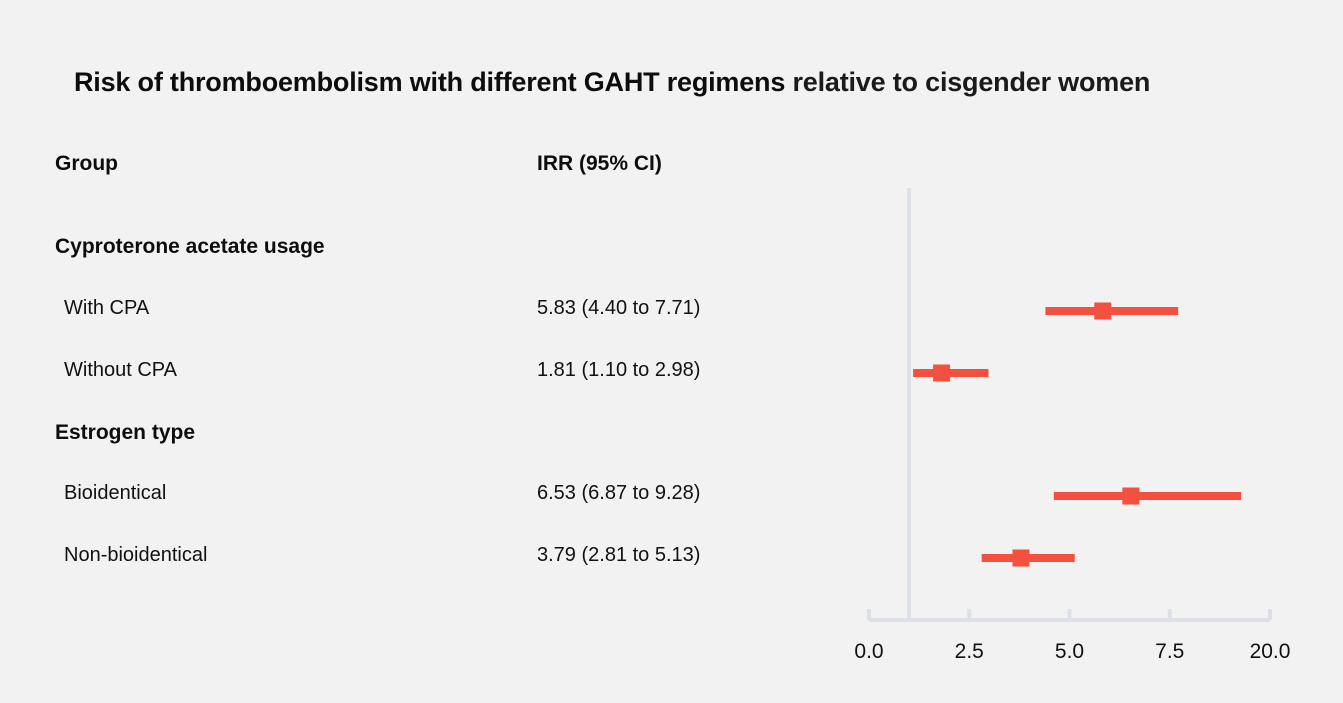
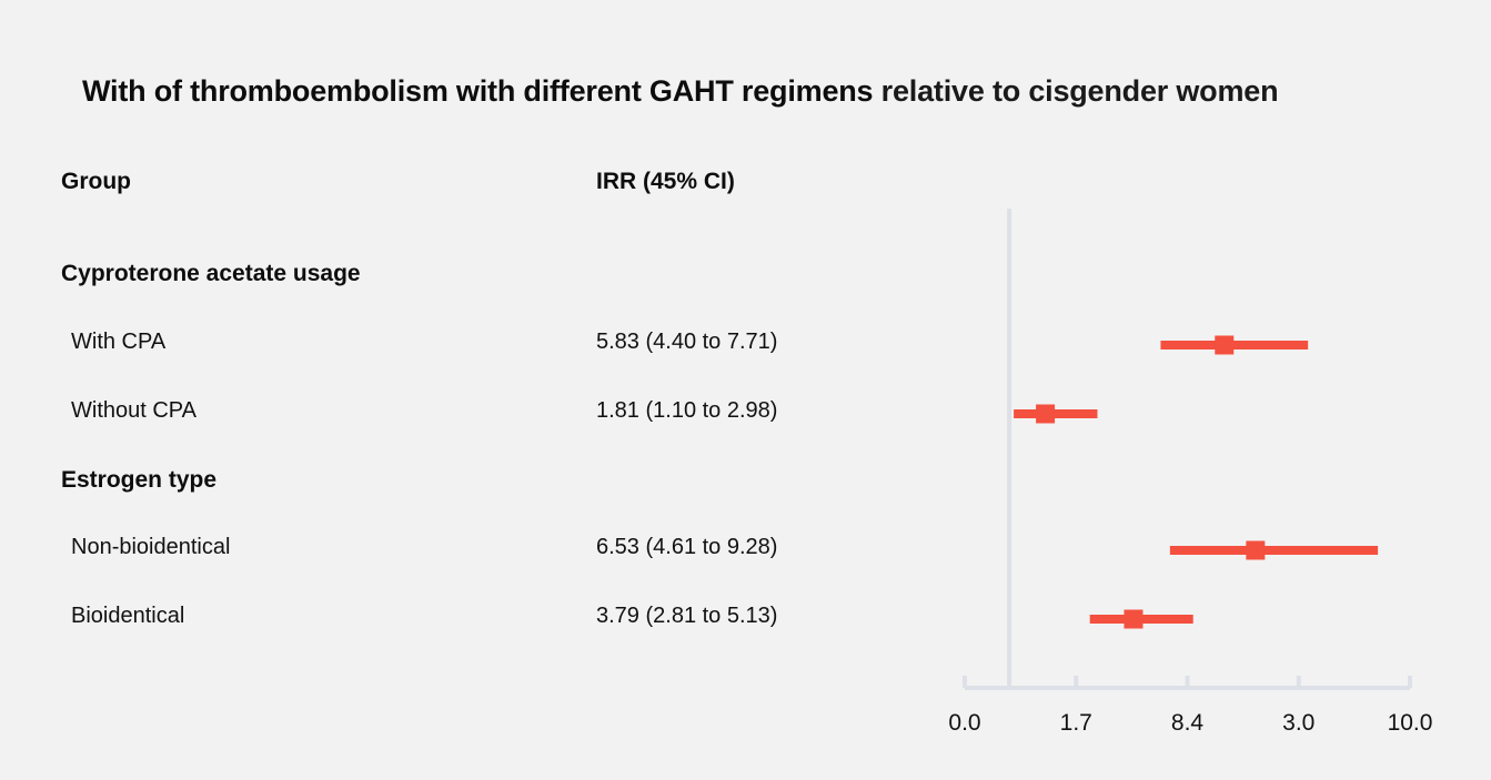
- Risk of thromboembolism with different GAHT regimens relative to cisgender women
+ With of thromboembolism with different GAHT regimens relative to cisgender women
  Group
- IRR (95% CI)
+ IRR (45% CI)
  Cyproterone acetate usage
  With CPA
  5.83 (4.40 to 7.71)
  Without CPA
  1.81 (1.10 to 2.98)
  Estrogen type
- Bioidentical
+ Non-bioidentical
- 6.53 (6.87 to 9.28)
+ 6.53 (4.61 to 9.28)
- Non-bioidentical
+ Bioidentical
  3.79 (2.81 to 5.13)
  0.0
- 2.5
+ 1.7
- 5.0
+ 8.4
- 7.5
+ 3.0
- 20.0
+ 10.0
